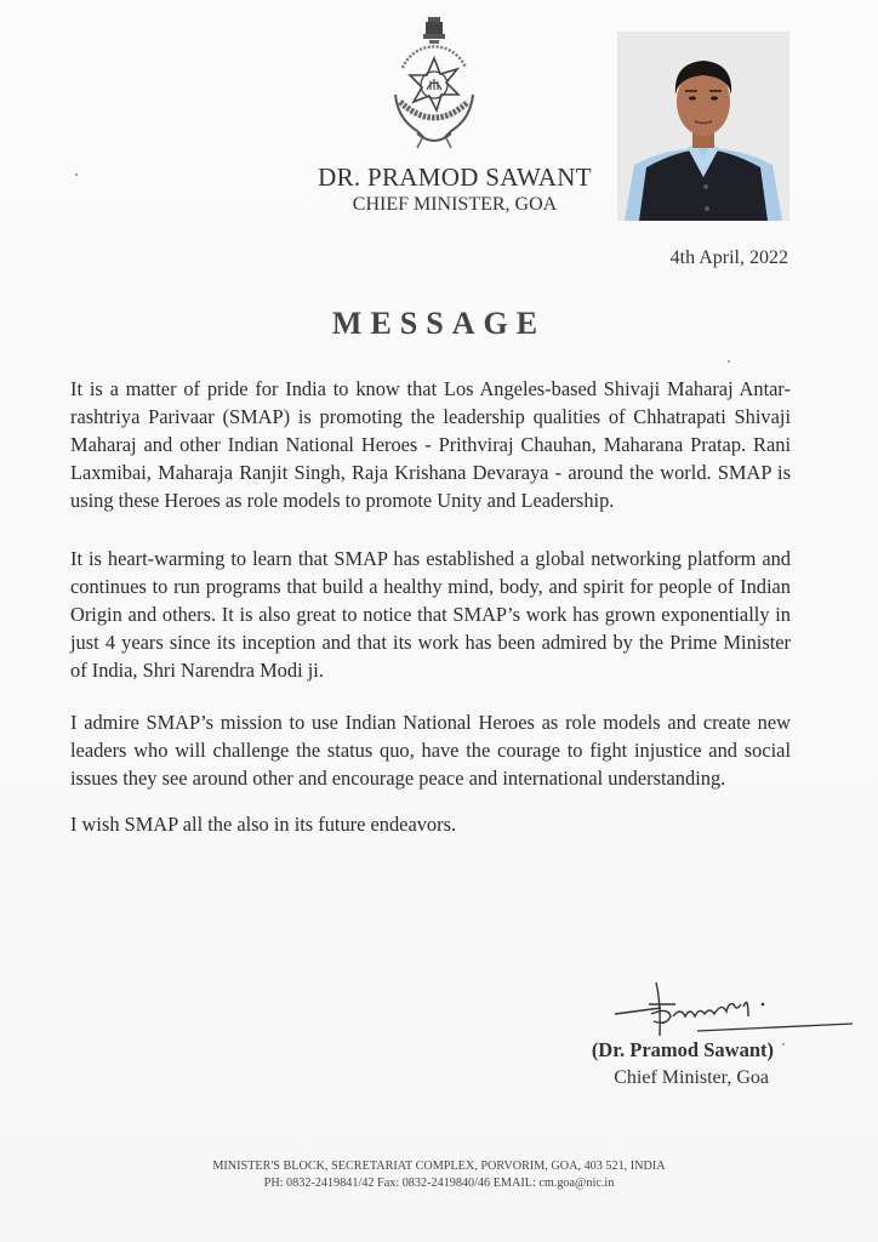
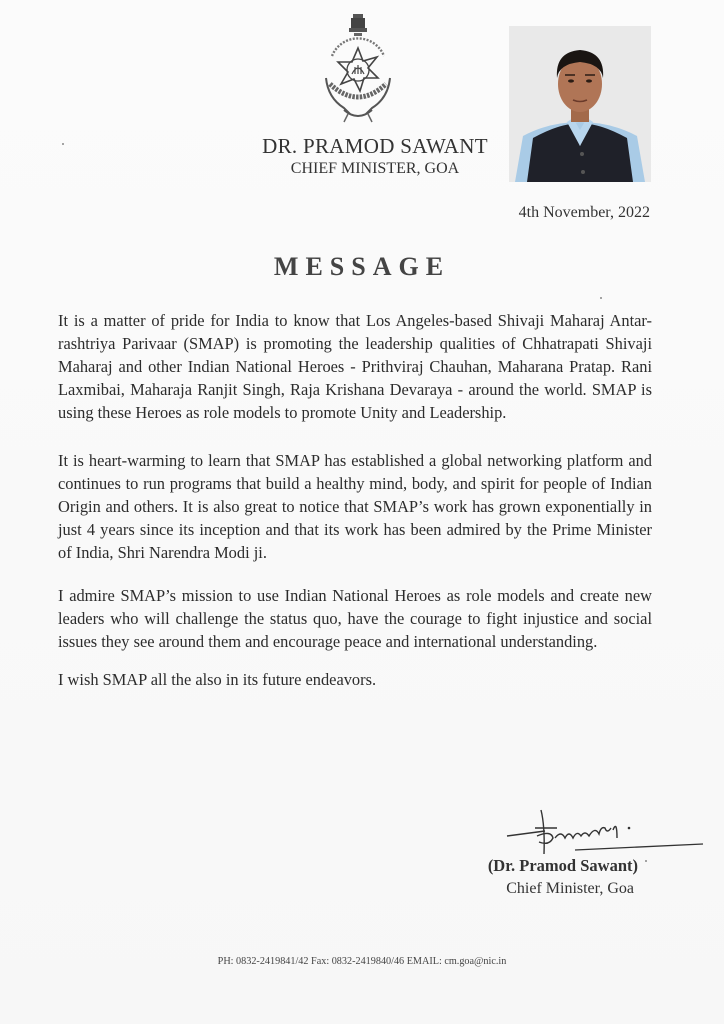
  DR. PRAMOD SAWANT
  CHIEF MINISTER, GOA
- 4th April, 2022
+ 4th November, 2022
  MESSAGE
  It is a matter of pride for India to know that Los Angeles-based Shivaji Maharaj Antar-rashtriya Parivaar (SMAP) is promoting the leadership qualities of Chhatrapati Shivaji Maharaj and other Indian National Heroes - Prithviraj Chauhan, Maharana Pratap. Rani Laxmibai, Maharaja Ranjit Singh, Raja Krishana Devaraya - around the world. SMAP is using these Heroes as role models to promote Unity and Leadership.
  It is heart-warming to learn that SMAP has established a global networking platform and continues to run programs that build a healthy mind, body, and spirit for people of Indian Origin and others. It is also great to notice that SMAP’s work has grown exponentially in just 4 years since its inception and that its work has been admired by the Prime Minister of India, Shri Narendra Modi ji.
- I admire SMAP’s mission to use Indian National Heroes as role models and create new leaders who will challenge the status quo, have the courage to fight injustice and social issues they see around other and encourage peace and international understanding.
+ I admire SMAP’s mission to use Indian National Heroes as role models and create new leaders who will challenge the status quo, have the courage to fight injustice and social issues they see around them and encourage peace and international understanding.
  I wish SMAP all the also in its future endeavors.
  (Dr. Pramod Sawant)
  Chief Minister, Goa
- MINISTER'S BLOCK, SECRETARIAT COMPLEX, PORVORIM, GOA, 403 521, INDIA
  PH: 0832-2419841/42 Fax: 0832-2419840/46 EMAIL: cm.goa@nic.in
